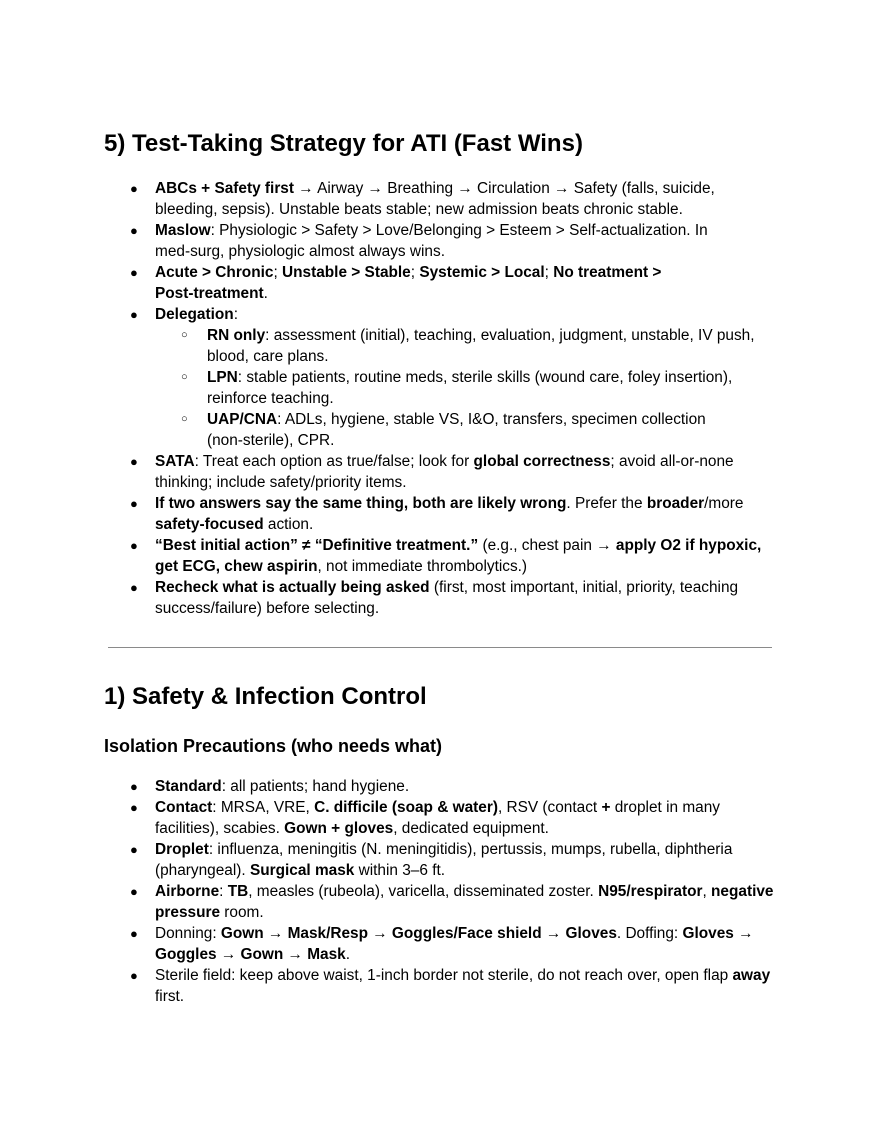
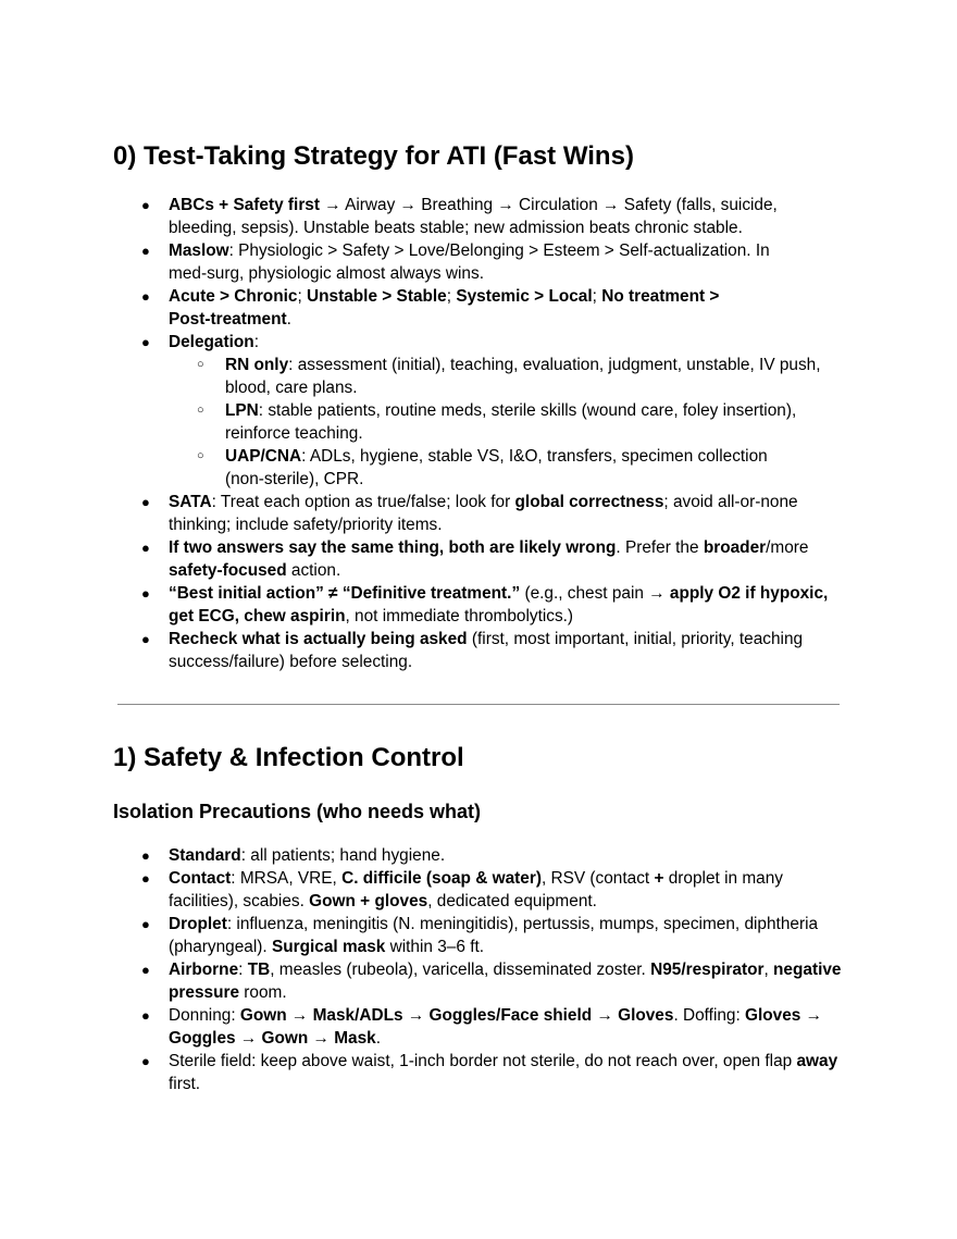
- 5) Test‑Taking Strategy for ATI (Fast Wins)
+ 0) Test‑Taking Strategy for ATI (Fast Wins)
  ●
  ABCs + Safety first → Airway → Breathing → Circulation → Safety (falls, suicide, bleeding, sepsis). Unstable beats stable; new admission beats chronic stable.
  ●
  Maslow: Physiologic > Safety > Love/Belonging > Esteem > Self‑actualization. In med‑surg, physiologic almost always wins.
  ●
  Acute > Chronic; Unstable > Stable; Systemic > Local; No treatment > Post‑treatment.
  ●
  Delegation:
  ○
  RN only: assessment (initial), teaching, evaluation, judgment, unstable, IV push, blood, care plans.
  ○
  LPN: stable patients, routine meds, sterile skills (wound care, foley insertion), reinforce teaching.
  ○
  UAP/CNA: ADLs, hygiene, stable VS, I&O, transfers, specimen collection (non‑sterile), CPR.
  ●
  SATA: Treat each option as true/false; look for global correctness; avoid all‑or‑none thinking; include safety/priority items.
  ●
  If two answers say the same thing, both are likely wrong. Prefer the broader/more safety‑focused action.
  ●
  “Best initial action” ≠ “Definitive treatment.” (e.g., chest pain → apply O2 if hypoxic, get ECG, chew aspirin, not immediate thrombolytics.)
  ●
  Recheck what is actually being asked (first, most important, initial, priority, teaching success/failure) before selecting.
  1) Safety & Infection Control
  Isolation Precautions (who needs what)
  ●
  Standard: all patients; hand hygiene.
  ●
  Contact: MRSA, VRE, C. difficile (soap & water), RSV (contact + droplet in many facilities), scabies. Gown + gloves, dedicated equipment.
  ●
- Droplet: influenza, meningitis (N. meningitidis), pertussis, mumps, rubella, diphtheria (pharyngeal). Surgical mask within 3–6 ft.
+ Droplet: influenza, meningitis (N. meningitidis), pertussis, mumps, specimen, diphtheria (pharyngeal). Surgical mask within 3–6 ft.
  ●
  Airborne: TB, measles (rubeola), varicella, disseminated zoster. N95/respirator, negative pressure room.
  ●
- Donning: Gown → Mask/Resp → Goggles/Face shield → Gloves. Doffing: Gloves → Goggles → Gown → Mask.
+ Donning: Gown → Mask/ADLs → Goggles/Face shield → Gloves. Doffing: Gloves → Goggles → Gown → Mask.
  ●
  Sterile field: keep above waist, 1‑inch border not sterile, do not reach over, open flap away first.
